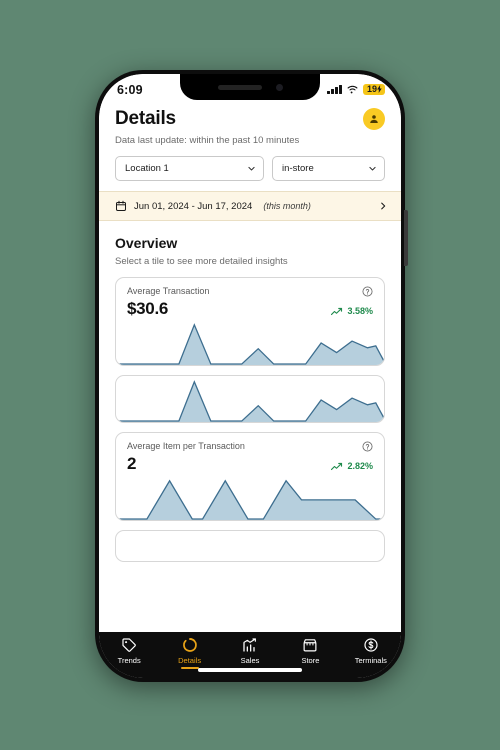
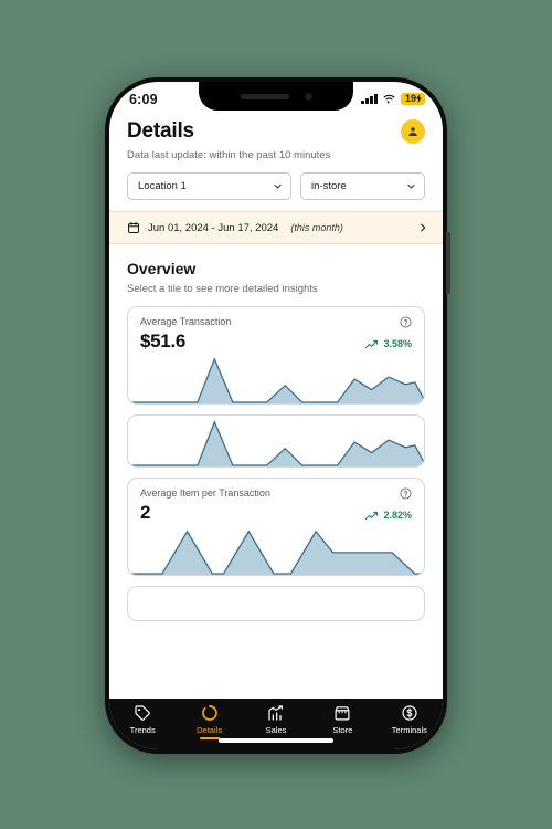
  6:09
  19
  Details
  Data last update: within the past 10 minutes
  Location 1
  in-store
  Jun 01, 2024 - Jun 17, 2024
  (this month)
  Overview
  Select a tile to see more detailed insights
  Average Transaction
- $30.6
+ $51.6
  3.58%
  Average Item per Transaction
  2
  2.82%
  Trends
  Details
  Sales
  Store
  Terminals
